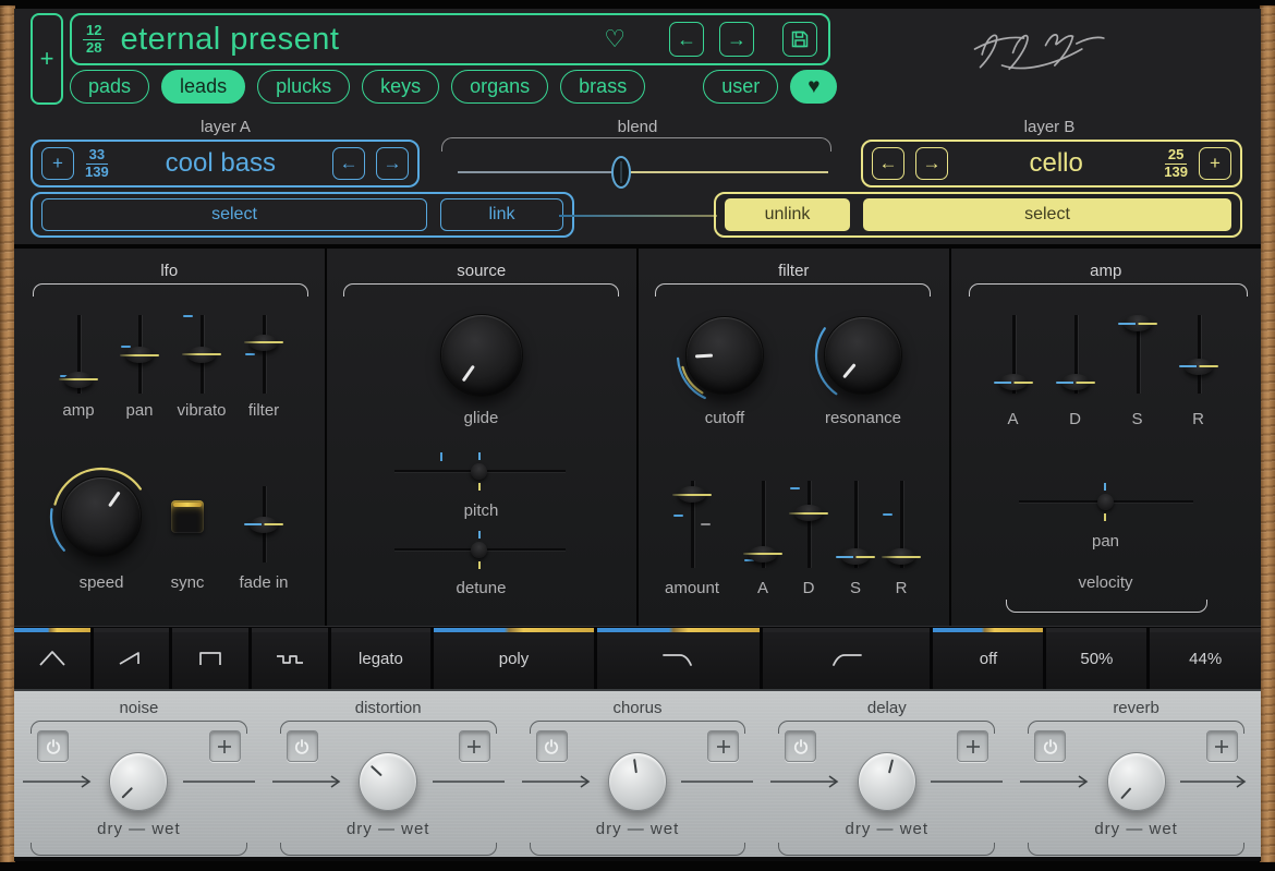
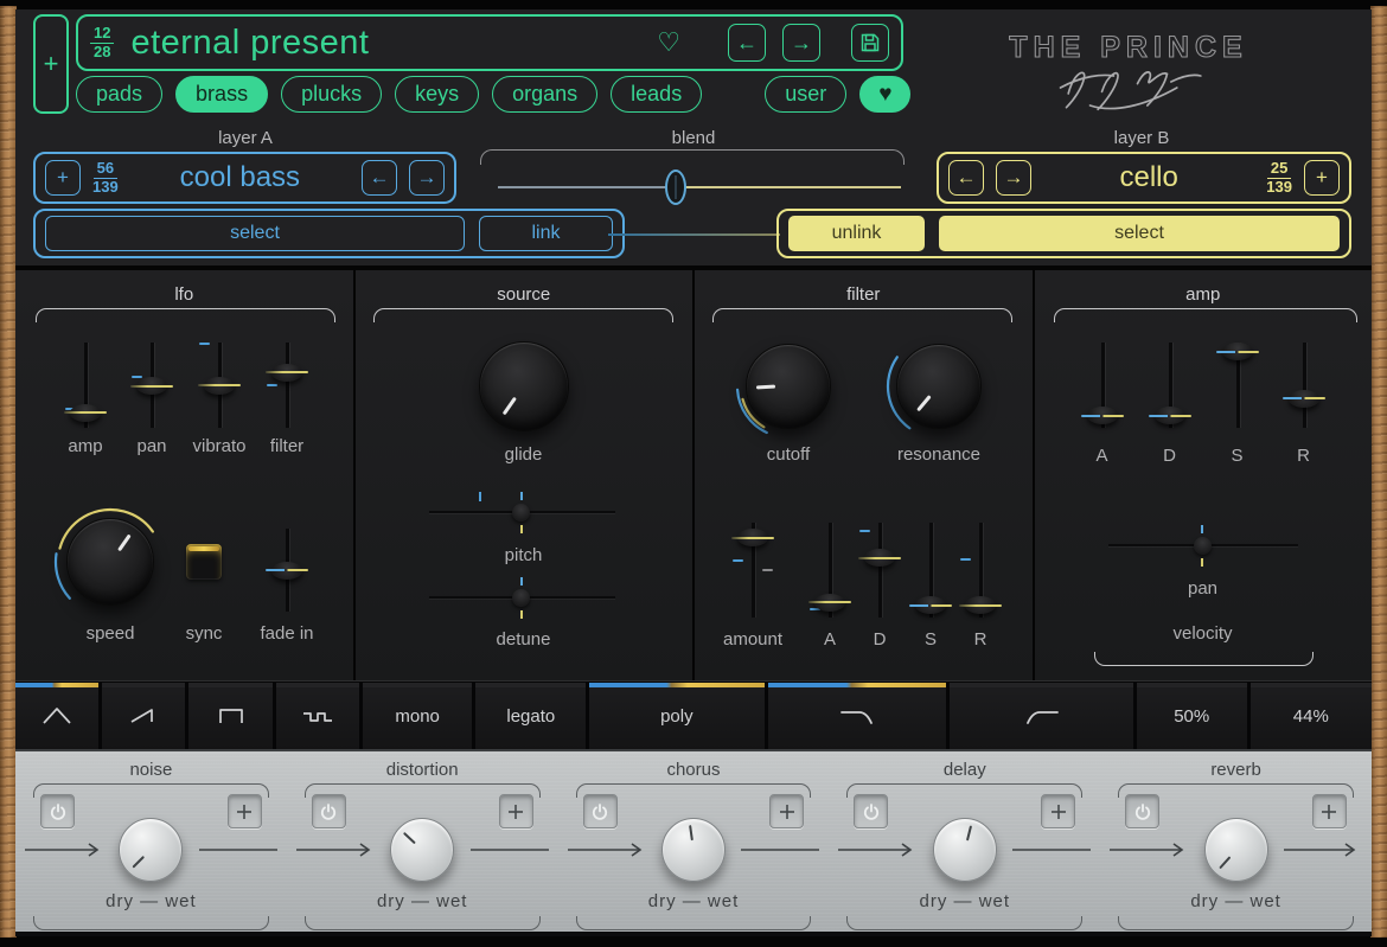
  +
  12
  28
  eternal present
  ♡
  ←
  →
  pads
- leads
+ brass
  plucks
  keys
  organs
- brass
+ leads
  user
  ♥
+ THE PRINCE
  layer A
  blend
  layer B
  +
- 33
+ 56
  139
  cool bass
  ←
  →
  select
  link
  unlink
  select
  ←
  →
  cello
  25
  139
  +
  lfo
  amp
  pan
  vibrato
  filter
  speed
  sync
  fade in
  source
  glide
  pitch
  detune
  filter
  cutoff
  resonance
  amount
  A
  D
  S
  R
  amp
  A
  D
  S
  R
  pan
  velocity
+ mono
  legato
  poly
- off
  50%
  44%
